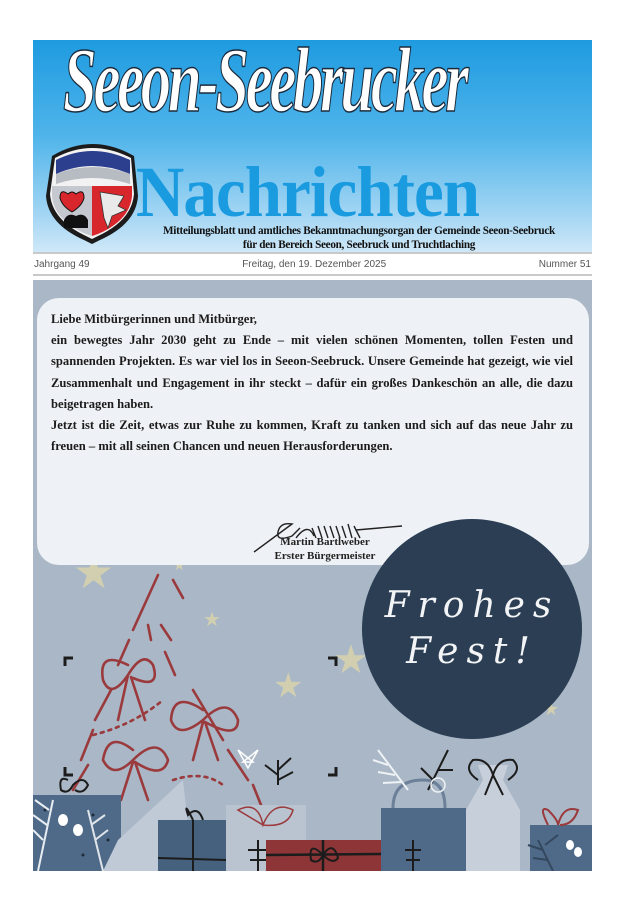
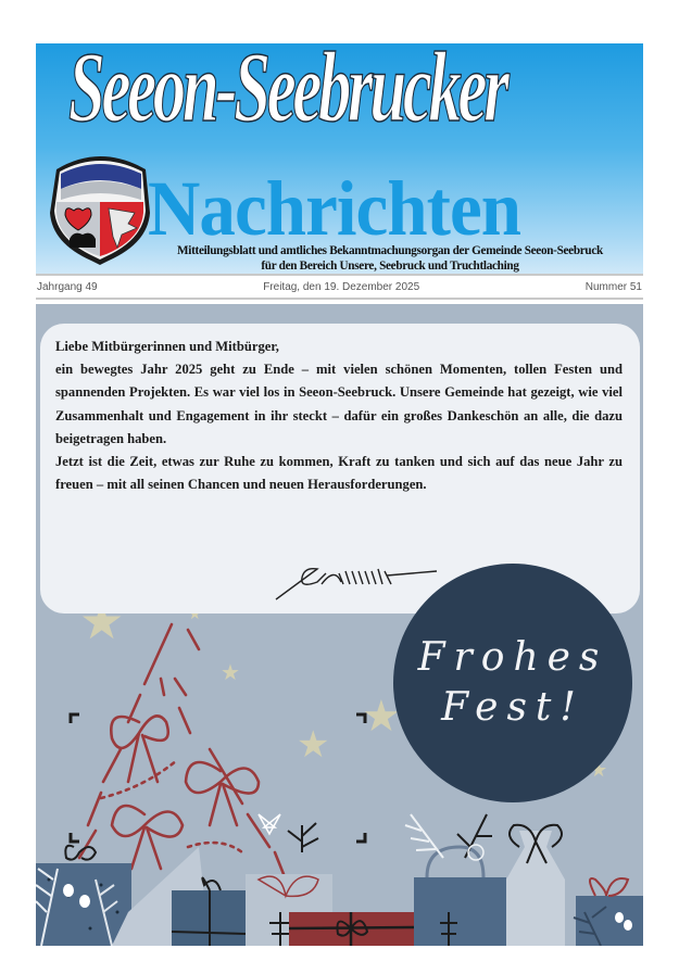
  Seeon-Seebrucker
  Nachrichten
  Mitteilungsblatt und amtliches Bekanntmachungsorgan der Gemeinde Seeon-Seebruck
- für den Bereich Seeon, Seebruck und Truchtlaching
+ für den Bereich Unsere, Seebruck und Truchtlaching
  Jahrgang 49
  Freitag, den 19. Dezember 2025
  Nummer 51
  ★
  ★
  ★
  ★
  ★
  ★
  Liebe Mitbürgerinnen und Mitbürger,
- ein bewegtes Jahr 2030 geht zu Ende – mit vielen schönen Momenten, tollen Festen und spannenden Projekten. Es war viel los in Seeon-Seebruck. Unsere Gemeinde hat gezeigt, wie viel Zusammenhalt und Engagement in ihr steckt – dafür ein großes Dankeschön an alle, die dazu beigetragen haben.
+ ein bewegtes Jahr 2025 geht zu Ende – mit vielen schönen Momenten, tollen Festen und spannenden Projekten. Es war viel los in Seeon-Seebruck. Unsere Gemeinde hat gezeigt, wie viel Zusammenhalt und Engagement in ihr steckt – dafür ein großes Dankeschön an alle, die dazu beigetragen haben.
  Jetzt ist die Zeit, etwas zur Ruhe zu kommen, Kraft zu tanken und sich auf das neue Jahr zu freuen – mit all seinen Chancen und neuen Herausforderungen.
- Martin Bartlweber
- Erster Bürgermeister
  Frohes
  Fest!
